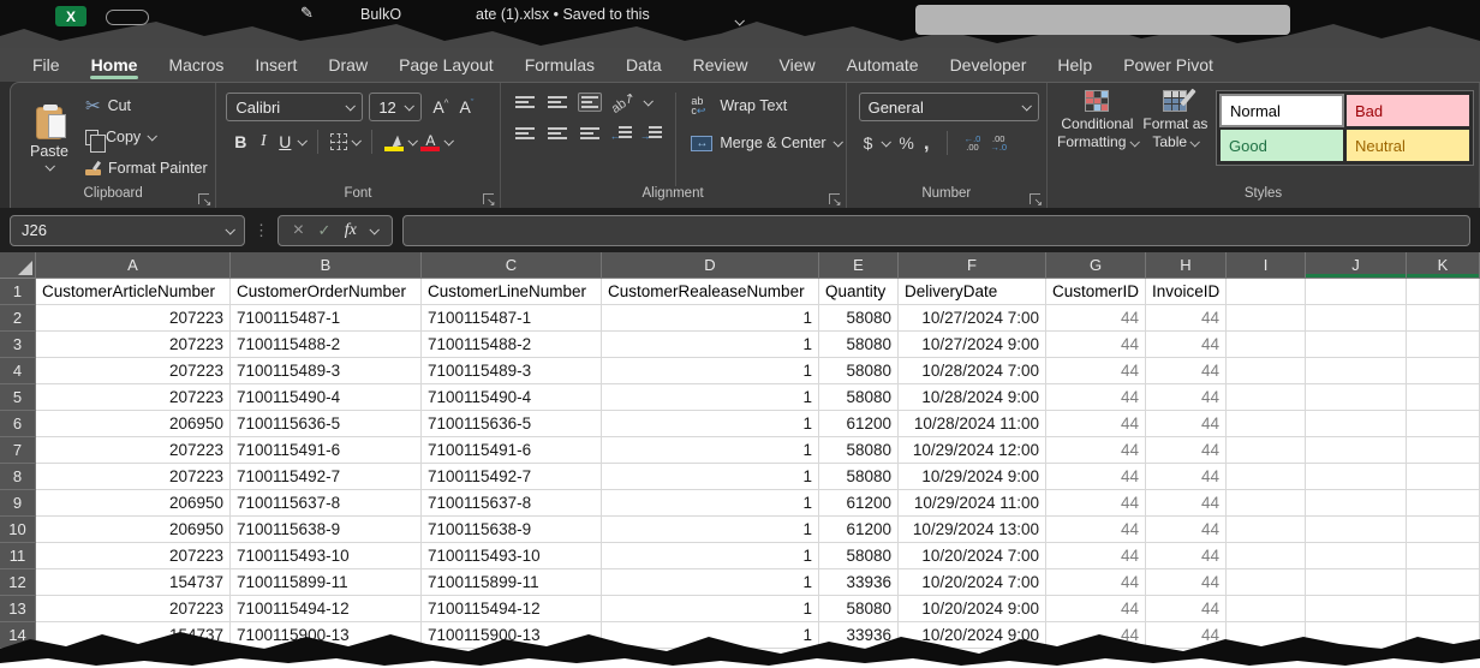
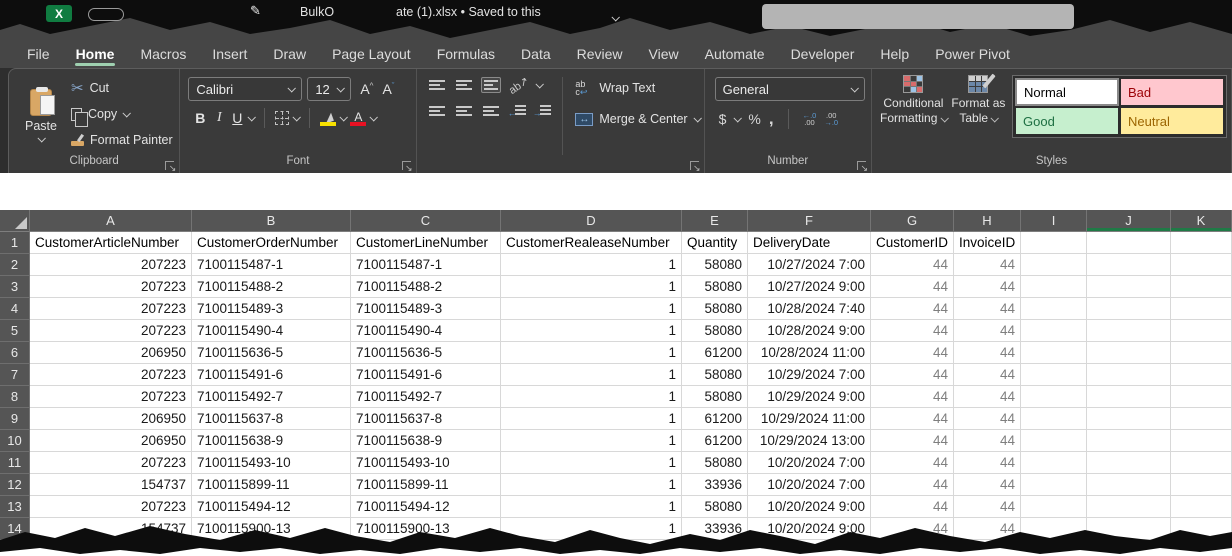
  X
  ✎
  BulkO
  ate (1).xlsx • Saved to this
  File
  Home
  Macros
  Insert
  Draw
  Page Layout
  Formulas
  Data
  Review
  View
  Automate
  Developer
  Help
  Power Pivot
  Paste
  ✂
  Cut
  Copy
  Format Painter
  Clipboard
  ↘
  Calibri
  12
  A^
  Aˇ
  B
  I
  U
  A
  Font
  ↘
  ←
  →
  ab
  c↩
  Wrap Text
  ↔
  Merge & Center
- Alignment
  ↘
  General
  $
  %
  ,
  ←.0
  .00
  .00
  →.0
  Number
  ↘
  Conditional
  Formatting
  Format as
  Table
  Normal
  Bad
  Good
  Neutral
  Styles
- J26
- ⋮
- ×
- ✓
- fx
  A
  B
  C
  D
  E
  F
  G
  H
  I
  J
  K
  1
  CustomerArticleNumber
  CustomerOrderNumber
  CustomerLineNumber
  CustomerRealeaseNumber
  Quantity
  DeliveryDate
  CustomerID
  InvoiceID
  2
  207223
  7100115487-1
  7100115487-1
  1
  58080
  10/27/2024 7:00
  44
  44
  3
  207223
  7100115488-2
  7100115488-2
  1
  58080
  10/27/2024 9:00
  44
  44
  4
  207223
  7100115489-3
  7100115489-3
  1
  58080
- 10/28/2024 7:00
+ 10/28/2024 7:40
  44
  44
  5
  207223
  7100115490-4
  7100115490-4
  1
  58080
  10/28/2024 9:00
  44
  44
  6
  206950
  7100115636-5
  7100115636-5
  1
  61200
  10/28/2024 11:00
  44
  44
  7
  207223
  7100115491-6
  7100115491-6
  1
  58080
- 10/29/2024 12:00
+ 10/29/2024 7:00
  44
  44
  8
  207223
  7100115492-7
  7100115492-7
  1
  58080
  10/29/2024 9:00
  44
  44
  9
  206950
  7100115637-8
  7100115637-8
  1
  61200
  10/29/2024 11:00
  44
  44
  10
  206950
  7100115638-9
  7100115638-9
  1
  61200
  10/29/2024 13:00
  44
  44
  11
  207223
  7100115493-10
  7100115493-10
  1
  58080
  10/20/2024 7:00
  44
  44
  12
  154737
  7100115899-11
  7100115899-11
  1
  33936
  10/20/2024 7:00
  44
  44
  13
  207223
  7100115494-12
  7100115494-12
  1
  58080
  10/20/2024 9:00
  44
  44
  14
  7100115900-13
  7100115900-13
  1
  33936
  10/20/2024 9:00
  44
  44
